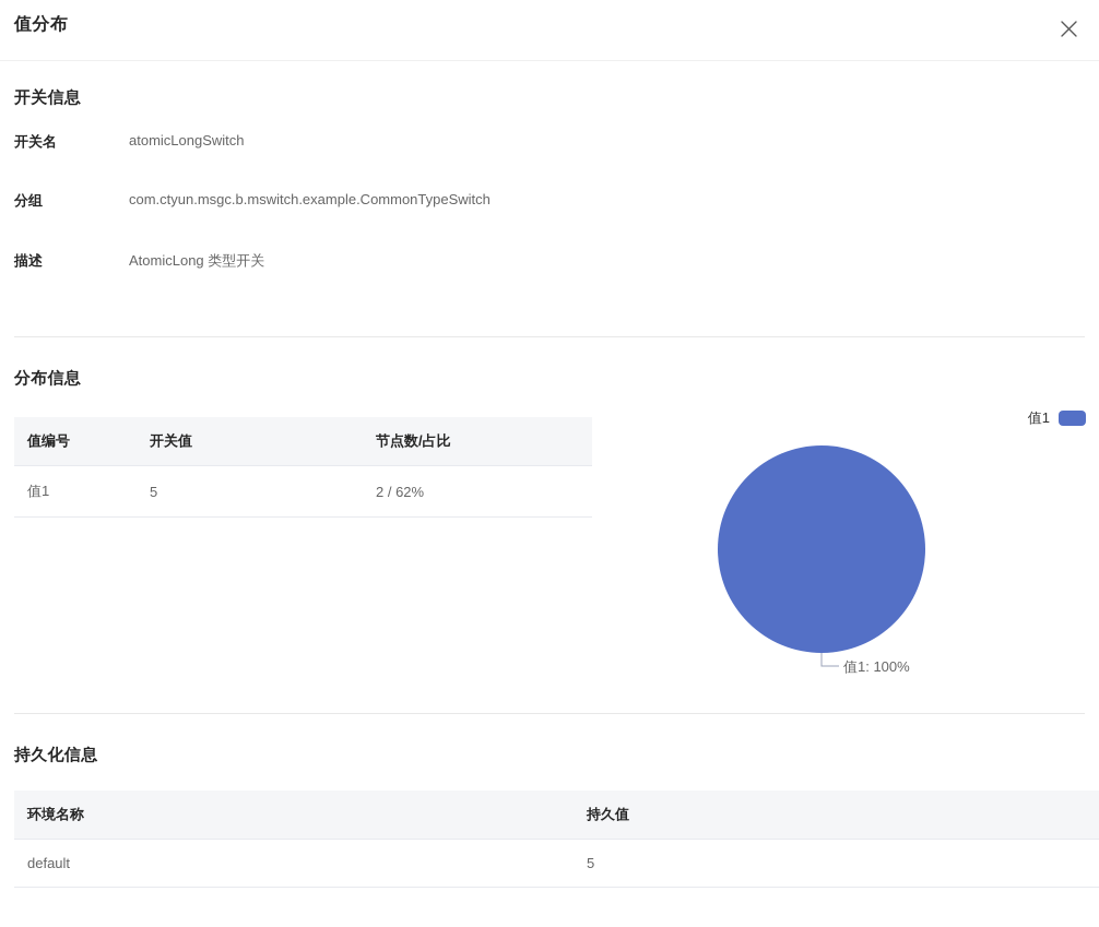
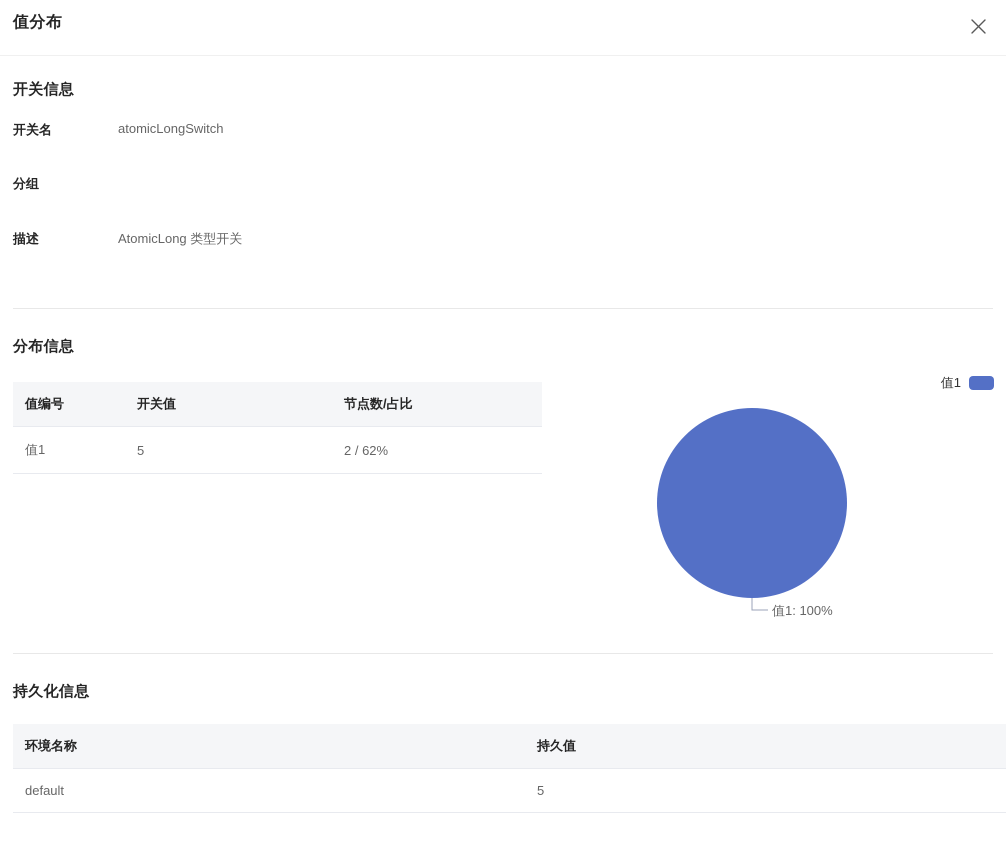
  值分布
  开关信息
  开关名
  atomicLongSwitch
  分组
- com.ctyun.msgc.b.mswitch.example.CommonTypeSwitch
  描述
  AtomicLong 类型开关
  分布信息
  值编号	开关值	节点数/占比
  值1	5	2 / 62%
  值1
  值1: 100%
  持久化信息
  环境名称	持久值
  default	5
